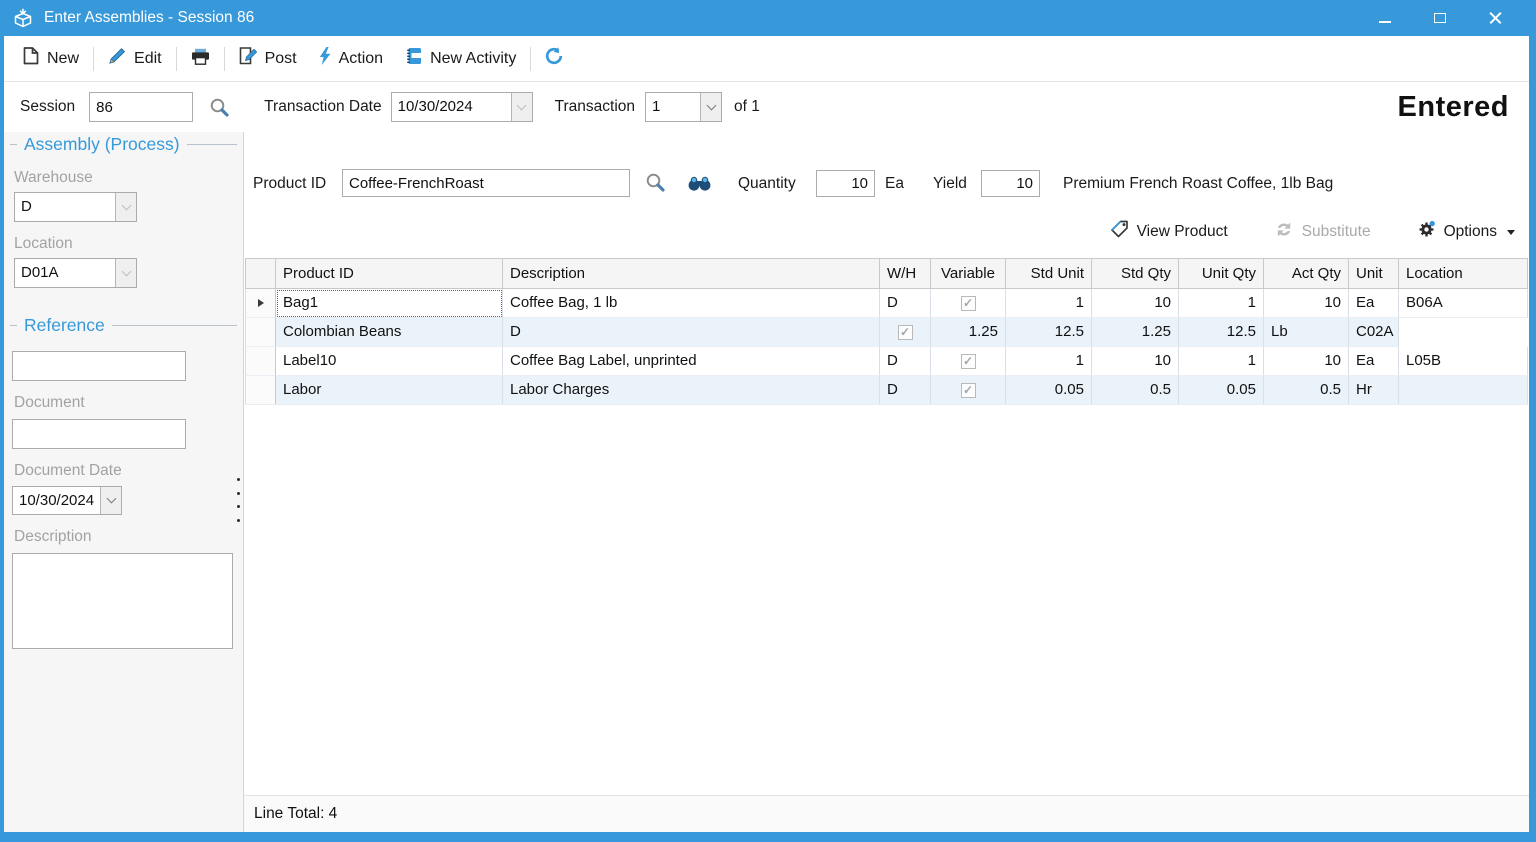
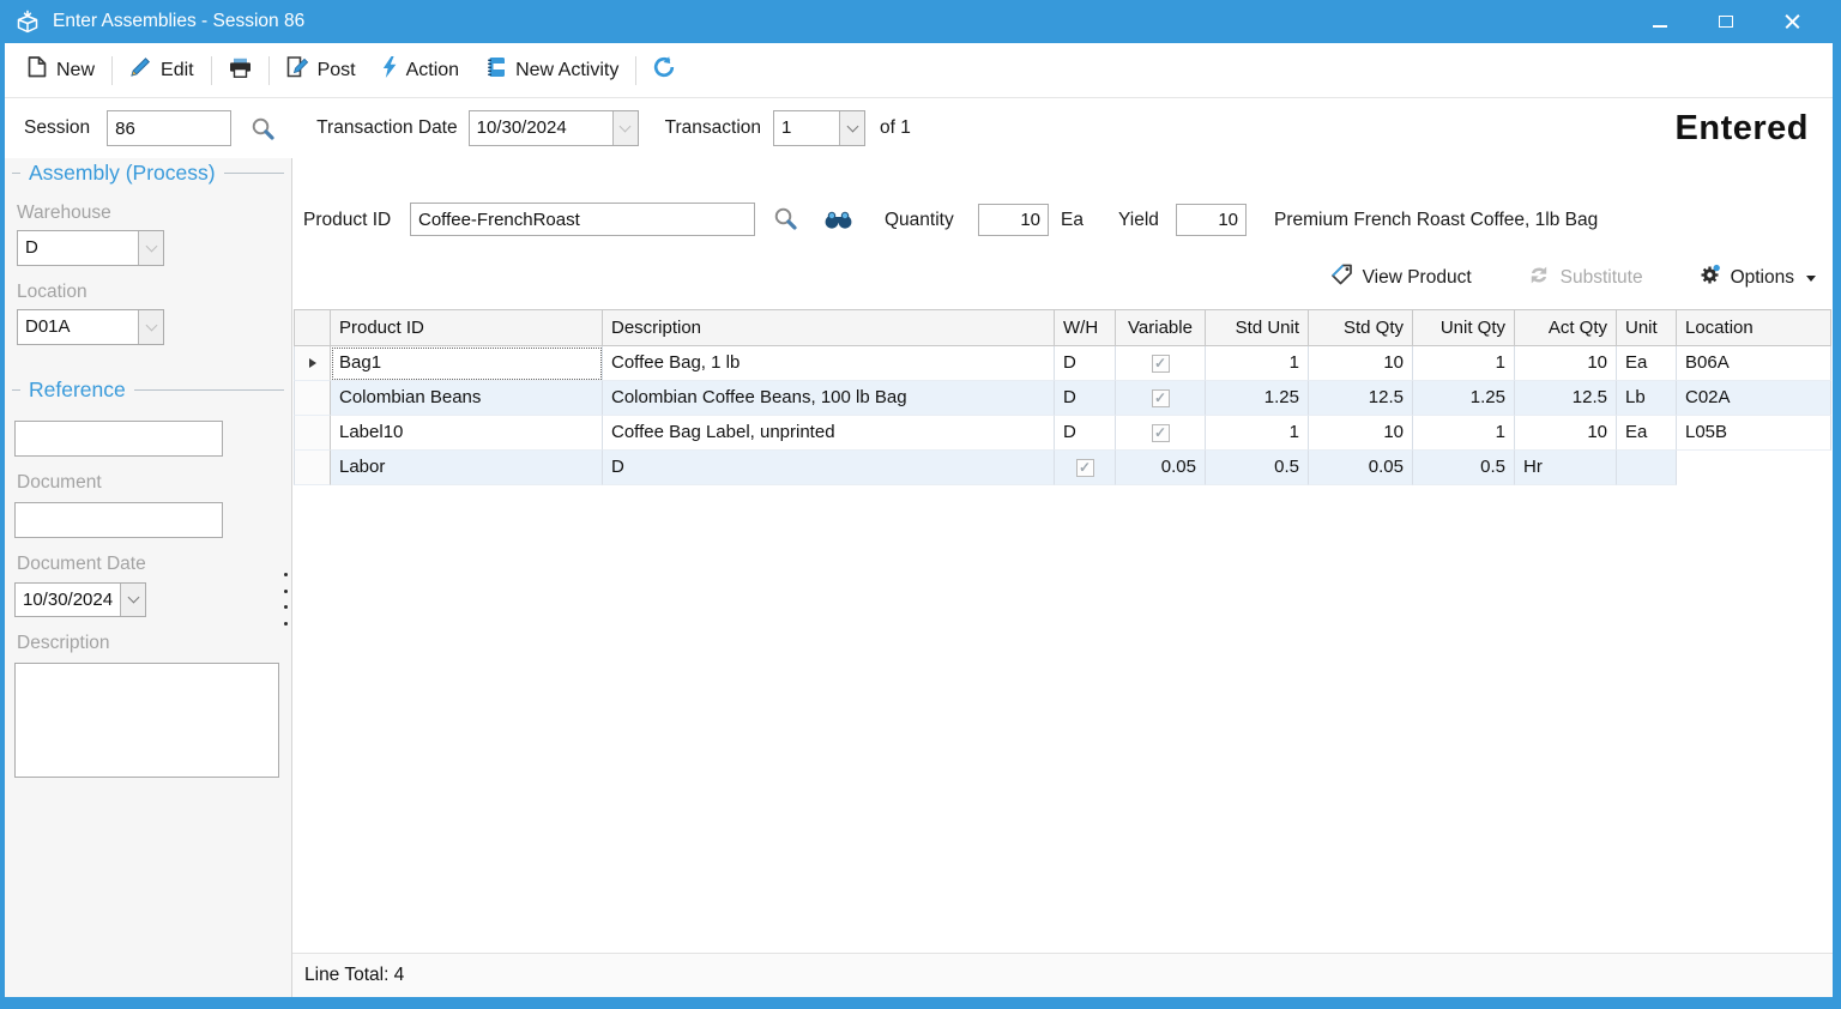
  Enter Assemblies - Session 86
  New
  Edit
  Post
  Action
  New Activity
  Session
  86
  Transaction Date
  10/30/2024
  Transaction
  1
  of 1
  Entered
  Assembly (Process)
  Warehouse
  D
  Location
  D01A
  Reference
  Document
  Document Date
  10/30/2024
  Description
  Product ID
  Coffee-FrenchRoast
  Quantity
  10
  Ea
  Yield
  10
  Premium French Roast Coffee, 1lb Bag
  View Product
  Substitute
  Options
  Product ID
  Description
  W/H
  Variable
  Std Unit
  Std Qty
  Unit Qty
  Act Qty
  Unit
  Location
  Bag1
  Coffee Bag, 1 lb
  D
  1
  10
  1
  10
  Ea
  B06A
  Colombian Beans
+ Colombian Coffee Beans, 100 lb Bag
  D
  1.25
  12.5
  1.25
  12.5
  Lb
  C02A
  Label10
  Coffee Bag Label, unprinted
  D
  1
  10
  1
  10
  Ea
  L05B
  Labor
- Labor Charges
  D
  0.05
  0.5
  0.05
  0.5
  Hr
  Line Total: 4
